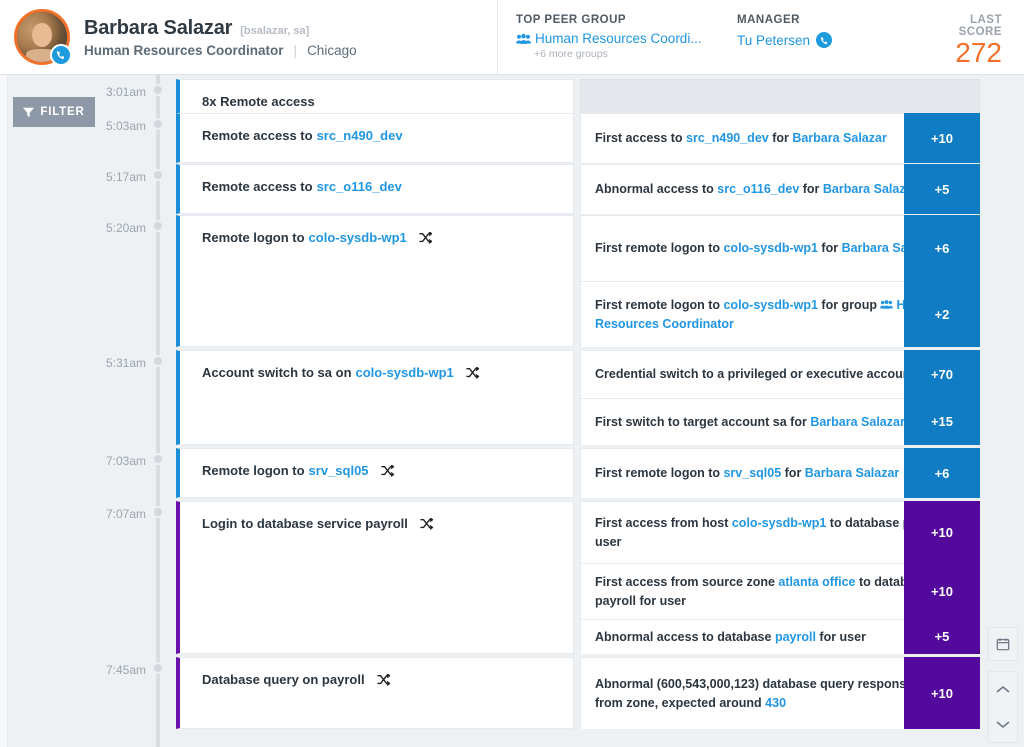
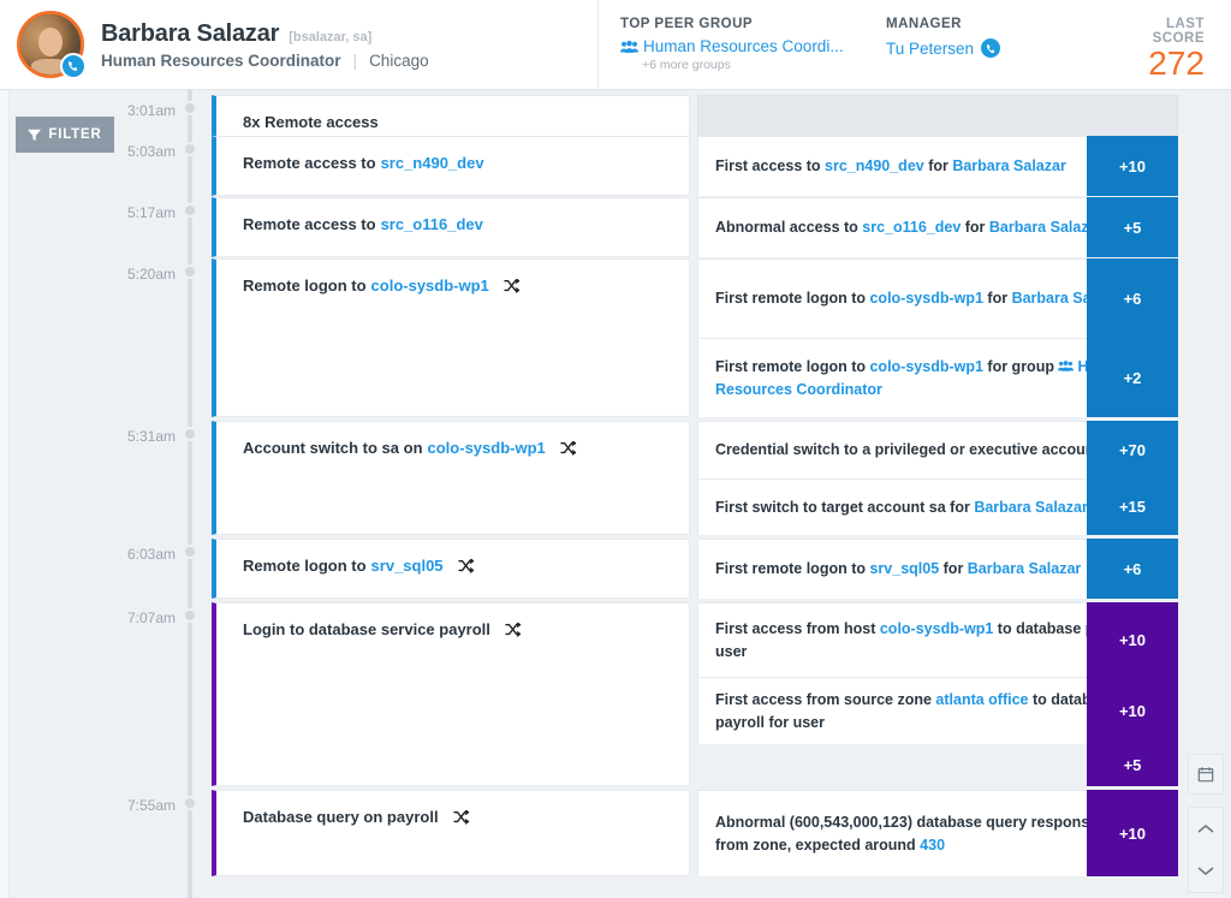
  Barbara Salazar
  [bsalazar, sa]
  Human Resources Coordinator
  |
  Chicago
  TOP PEER GROUP
  Human Resources Coordi...
  +6 more groups
  MANAGER
  Tu Petersen
  LAST SCORE
  272
  FILTER
  3:01am
  8x Remote access
  5:03am
  Remote access to
  src_n490_dev
  First access to src_n490_dev for Barbara Salazar
  +10
  5:17am
  Remote access to
  src_o116_dev
  Abnormal access to src_o116_dev for Barbara Salaz
  +5
  5:20am
  Remote logon to
  colo-sysdb-wp1
  First remote logon to colo-sysdb-wp1 for Barbara S
  First remote logon to colo-sysdb-wp1 for group H Resources Coordinator
  +6
  +2
  5:31am
  Account switch to sa on
  colo-sysdb-wp1
  Credential switch to a privileged or executive accou
  First switch to target account sa for Barbara Salazar
  +70
  +15
- 7:03am
+ 6:03am
  Remote logon to
  srv_sql05
  First remote logon to srv_sql05 for Barbara Salazar
  +6
  7:07am
  Login to database service payroll
  First access from host colo-sysdb-wp1 to database user
  First access from source zone atlanta office to data payroll for user
- Abnormal access to database payroll for user
  +10
  +10
  +5
- 7:45am
+ 7:55am
  Database query on payroll
  Abnormal (600,543,000,123) database query respons from zone, expected around 430
  +10
